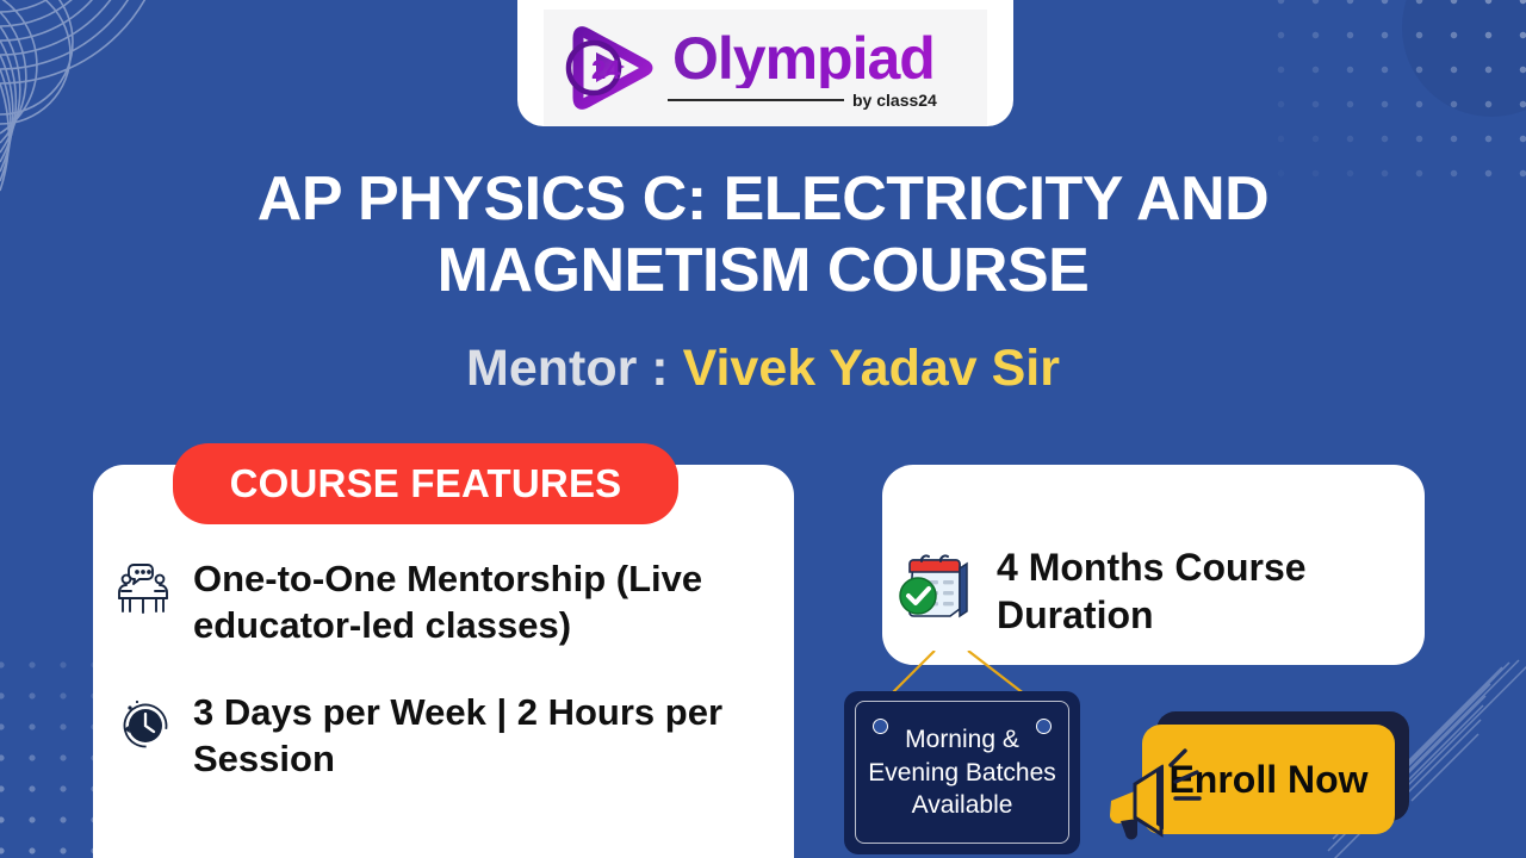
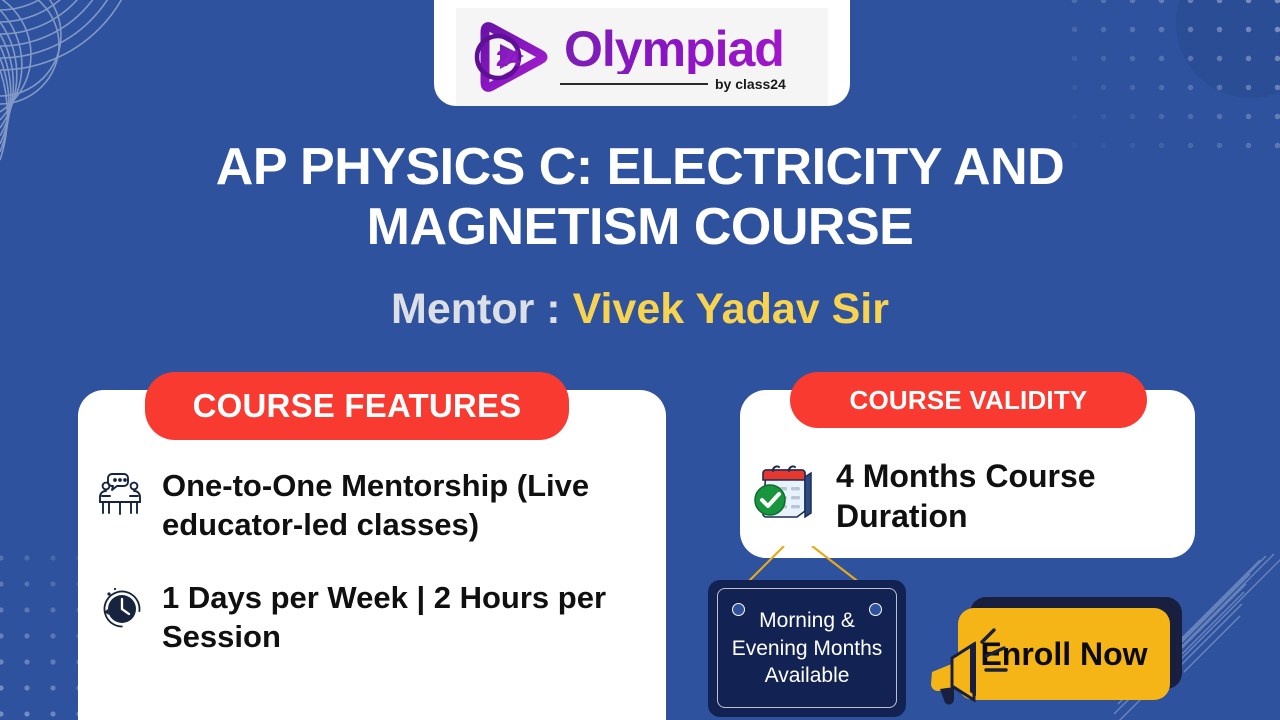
  24
  Olympiad
  by class24
  AP PHYSICS C: ELECTRICITY AND MAGNETISM COURSE
  Mentor : Vivek Yadav Sir
  COURSE FEATURES
  One-to-One Mentorship (Live educator-led classes)
- 3 Days per Week | 2 Hours per Session
+ 1 Days per Week | 2 Hours per Session
+ COURSE VALIDITY
  4 Months Course Duration
- Morning & Evening Batches Available
+ Morning & Evening Months Available
  nroll Now
